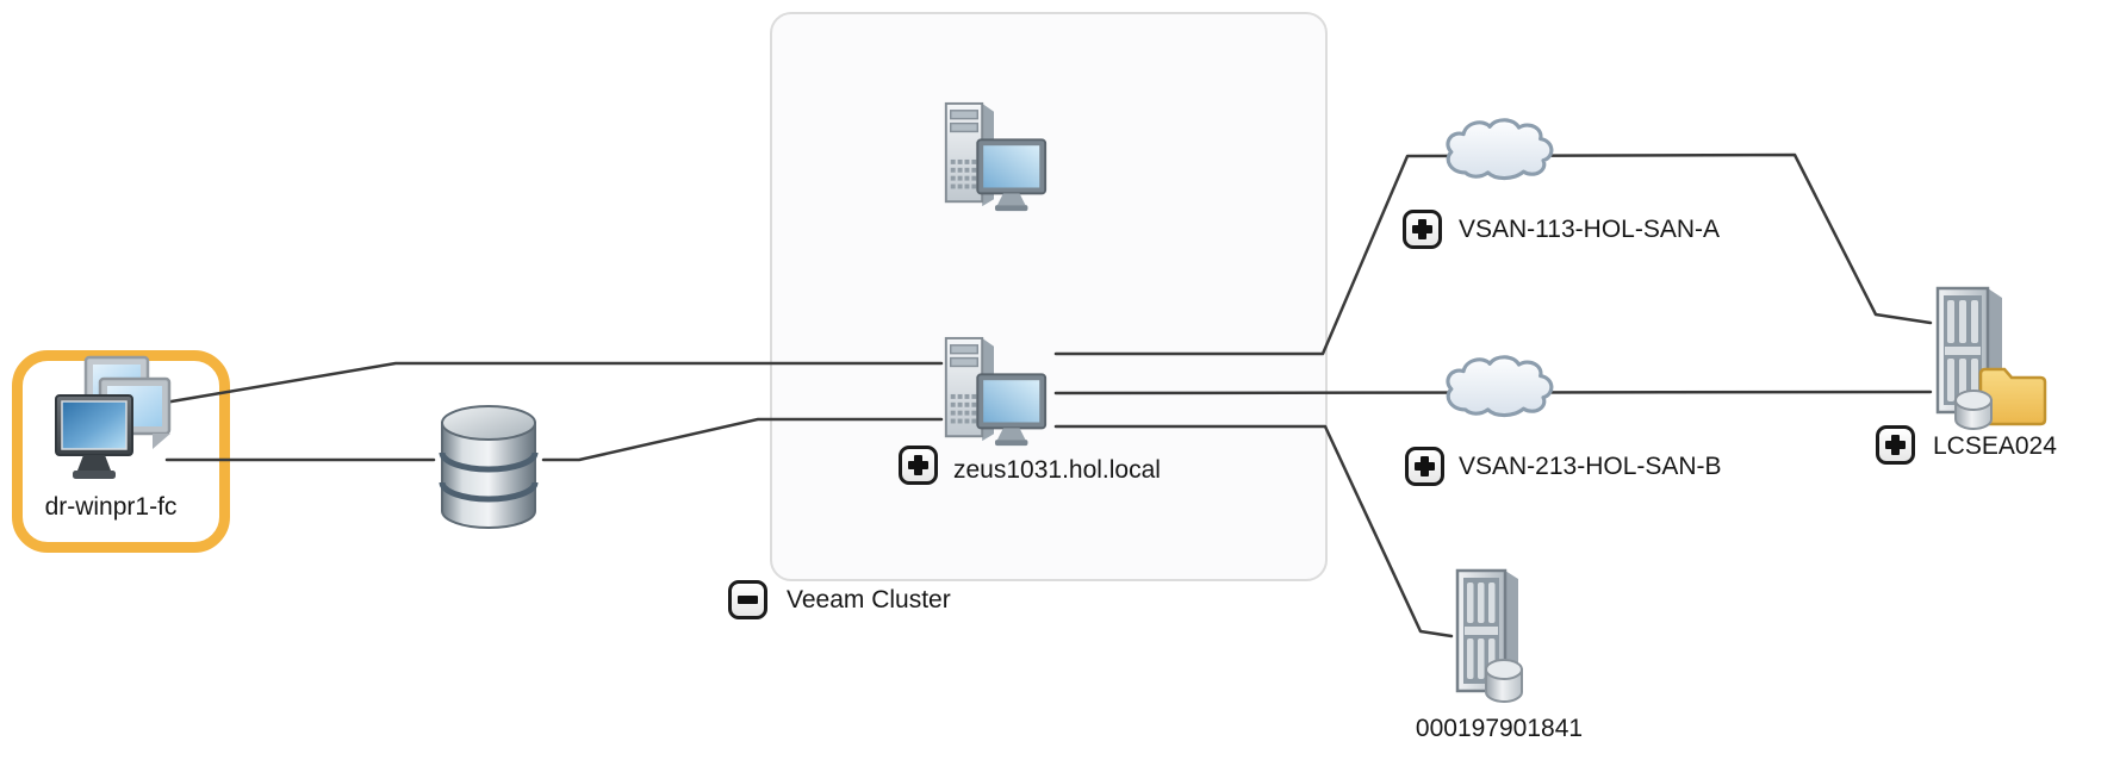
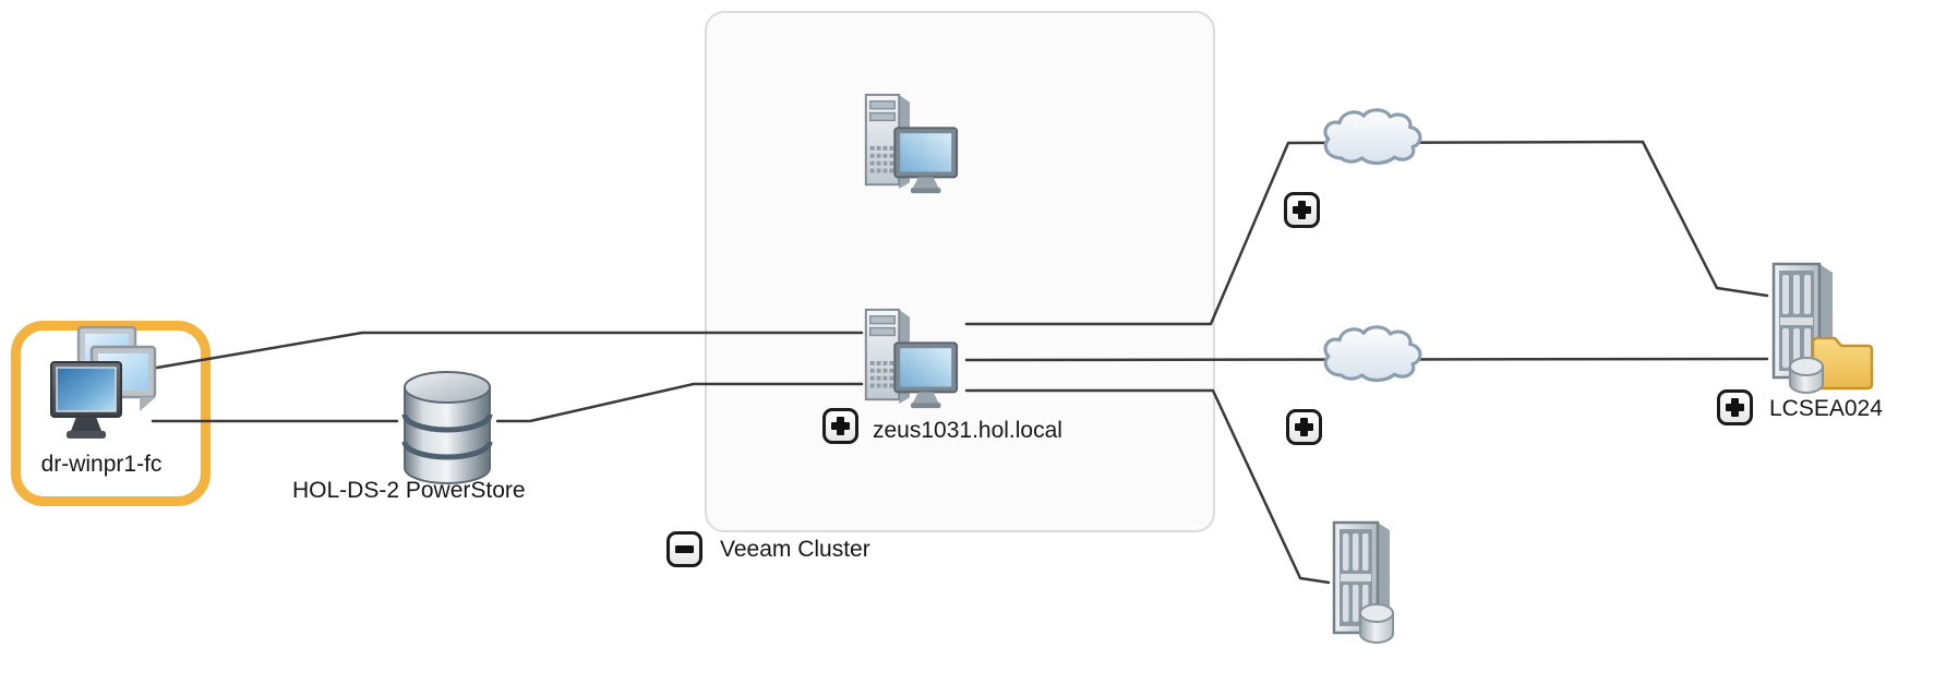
  dr-winpr1-fc
+ HOL-DS-2 PowerStore
  zeus1031.hol.local
- VSAN-113-HOL-SAN-A
- VSAN-213-HOL-SAN-B
  LCSEA024
- 000197901841
  Veeam Cluster
